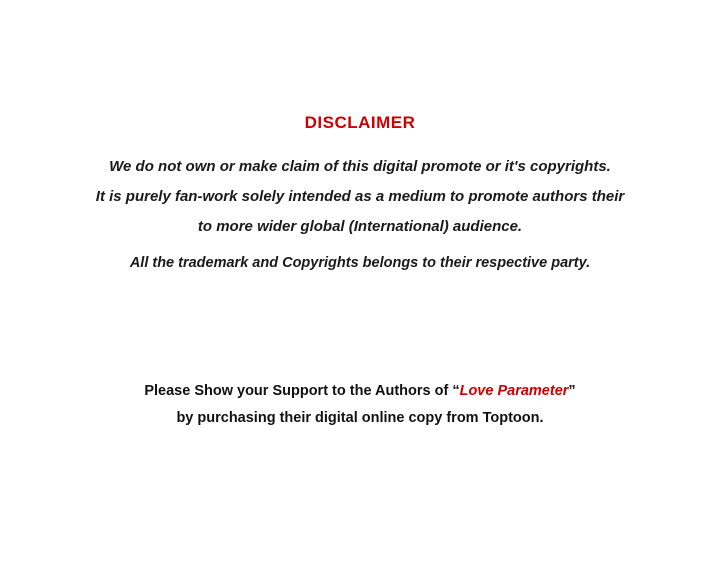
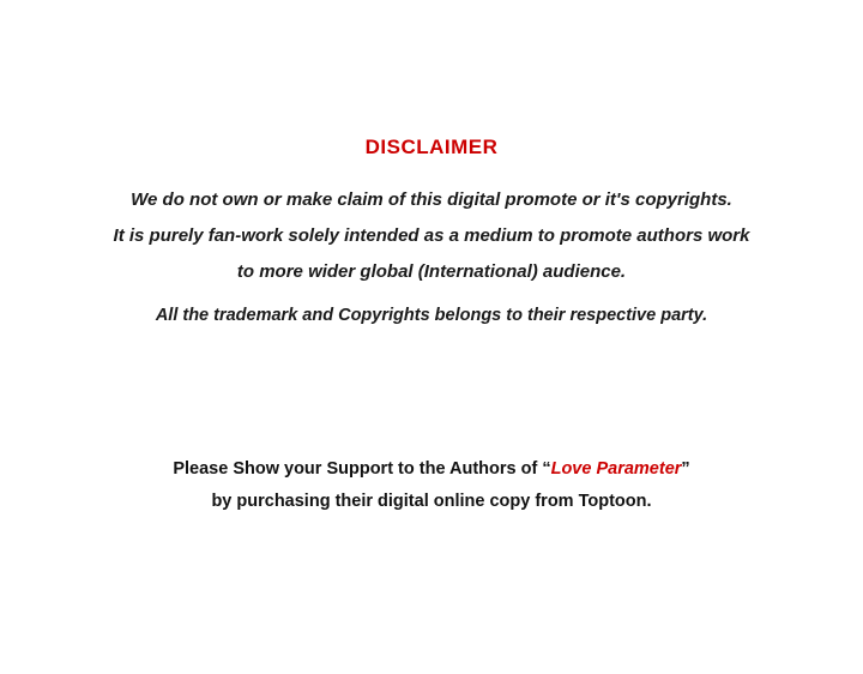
  DISCLAIMER
  We do not own or make claim of this digital promote or it's copyrights.
- It is purely fan-work solely intended as a medium to promote authors their
+ It is purely fan-work solely intended as a medium to promote authors work
  to more wider global (International) audience.
  All the trademark and Copyrights belongs to their respective party.
  Please Show your Support to the Authors of “Love Parameter”
  by purchasing their digital online copy from Toptoon.
